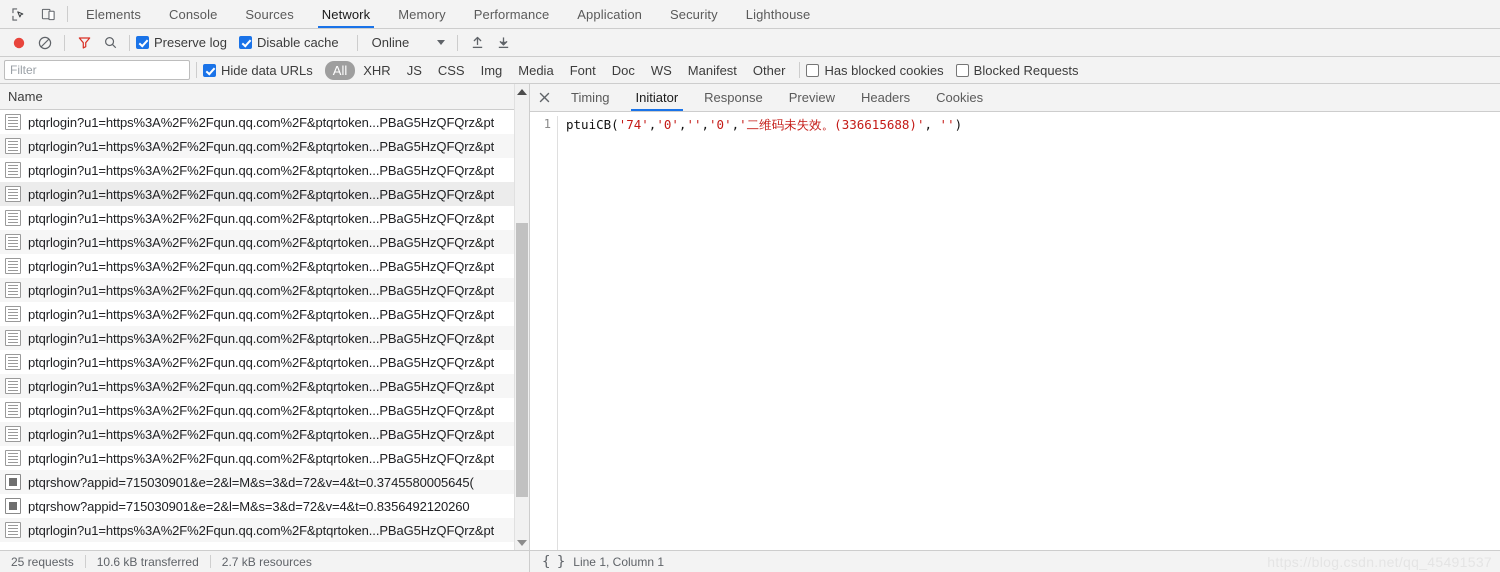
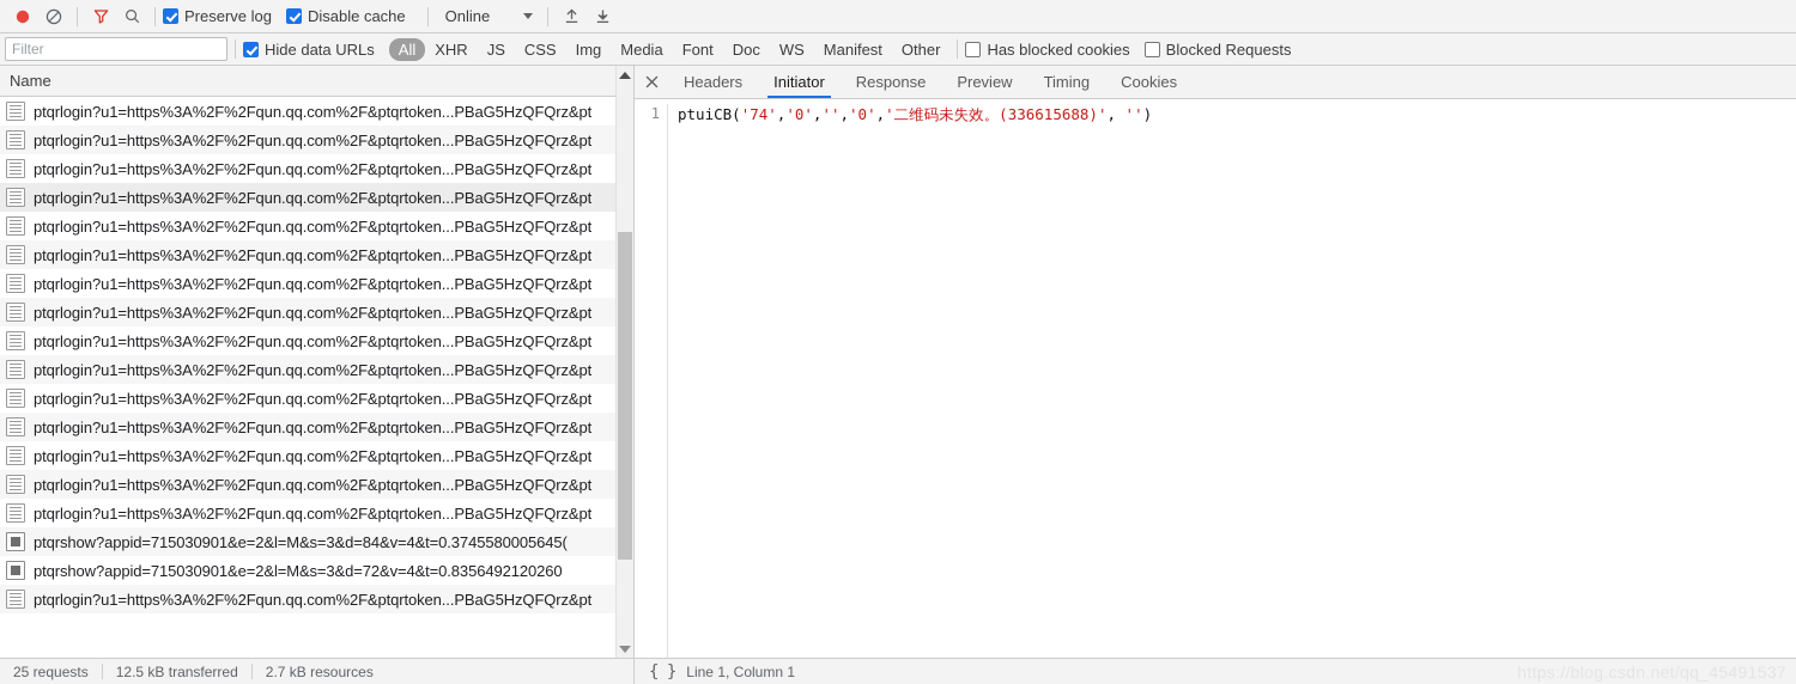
- Elements
- Console
- Sources
- Network
- Memory
- Performance
- Application
- Security
- Lighthouse
  Preserve log
  Disable cache
  Online
  Filter
  Hide data URLs
  All
  XHR
  JS
  CSS
  Img
  Media
  Font
  Doc
  WS
  Manifest
  Other
  Has blocked cookies
  Blocked Requests
  Name
  ptqrlogin?u1=https%3A%2F%2Fqun.qq.com%2F&ptqrtoken...PBaG5HzQFQrz&pt
  ptqrlogin?u1=https%3A%2F%2Fqun.qq.com%2F&ptqrtoken...PBaG5HzQFQrz&pt
  ptqrlogin?u1=https%3A%2F%2Fqun.qq.com%2F&ptqrtoken...PBaG5HzQFQrz&pt
  ptqrlogin?u1=https%3A%2F%2Fqun.qq.com%2F&ptqrtoken...PBaG5HzQFQrz&pt
  ptqrlogin?u1=https%3A%2F%2Fqun.qq.com%2F&ptqrtoken...PBaG5HzQFQrz&pt
  ptqrlogin?u1=https%3A%2F%2Fqun.qq.com%2F&ptqrtoken...PBaG5HzQFQrz&pt
  ptqrlogin?u1=https%3A%2F%2Fqun.qq.com%2F&ptqrtoken...PBaG5HzQFQrz&pt
  ptqrlogin?u1=https%3A%2F%2Fqun.qq.com%2F&ptqrtoken...PBaG5HzQFQrz&pt
  ptqrlogin?u1=https%3A%2F%2Fqun.qq.com%2F&ptqrtoken...PBaG5HzQFQrz&pt
  ptqrlogin?u1=https%3A%2F%2Fqun.qq.com%2F&ptqrtoken...PBaG5HzQFQrz&pt
  ptqrlogin?u1=https%3A%2F%2Fqun.qq.com%2F&ptqrtoken...PBaG5HzQFQrz&pt
  ptqrlogin?u1=https%3A%2F%2Fqun.qq.com%2F&ptqrtoken...PBaG5HzQFQrz&pt
  ptqrlogin?u1=https%3A%2F%2Fqun.qq.com%2F&ptqrtoken...PBaG5HzQFQrz&pt
  ptqrlogin?u1=https%3A%2F%2Fqun.qq.com%2F&ptqrtoken...PBaG5HzQFQrz&pt
  ptqrlogin?u1=https%3A%2F%2Fqun.qq.com%2F&ptqrtoken...PBaG5HzQFQrz&pt
- ptqrshow?appid=715030901&e=2&l=M&s=3&d=72&v=4&t=0.3745580005645(
+ ptqrshow?appid=715030901&e=2&l=M&s=3&d=84&v=4&t=0.3745580005645(
  ptqrshow?appid=715030901&e=2&l=M&s=3&d=72&v=4&t=0.8356492120260
  ptqrlogin?u1=https%3A%2F%2Fqun.qq.com%2F&ptqrtoken...PBaG5HzQFQrz&pt
- Timing
+ Headers
  Initiator
  Response
  Preview
- Headers
+ Timing
  Cookies
  1
  ptuiCB('74','0','','0','二维码未失效。(336615688)', '')
  25 requests
- 10.6 kB transferred
+ 12.5 kB transferred
  2.7 kB resources
  { }
  Line 1, Column 1
